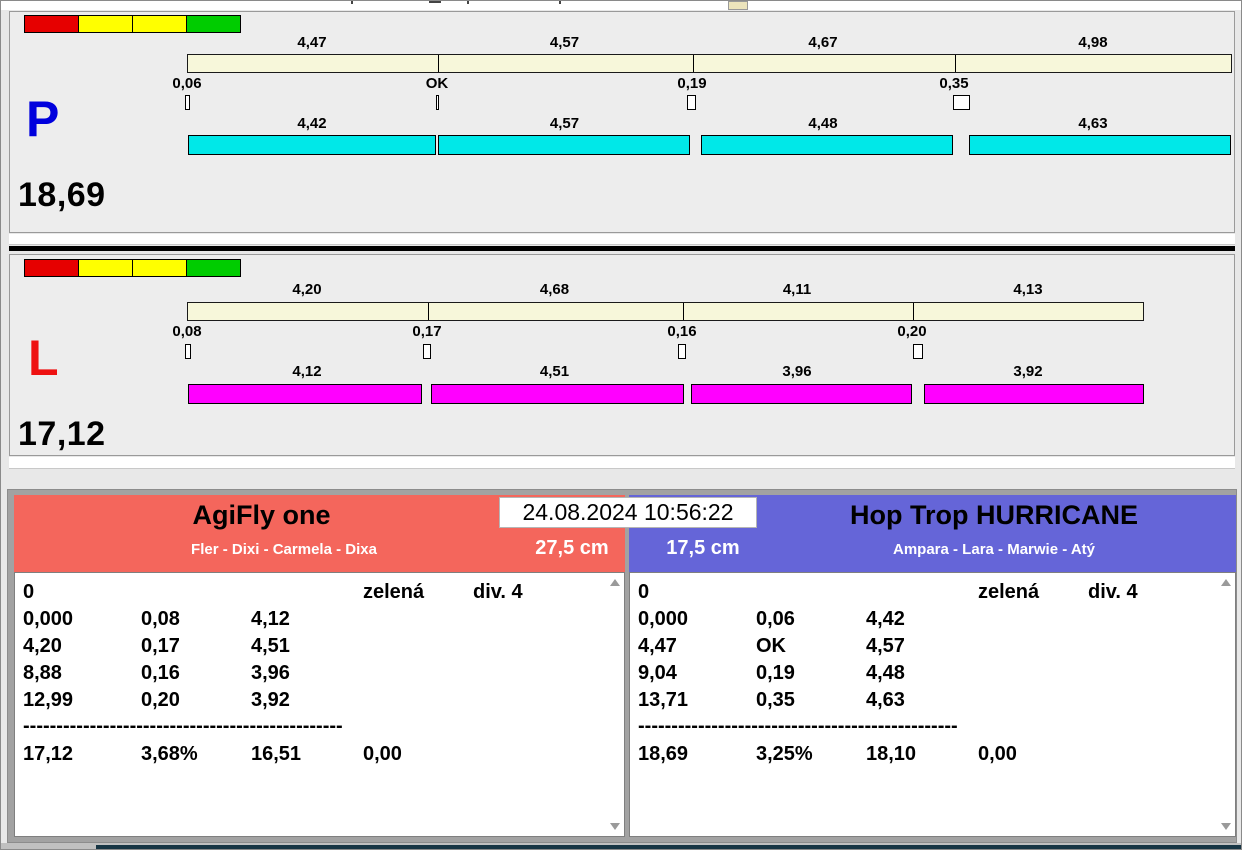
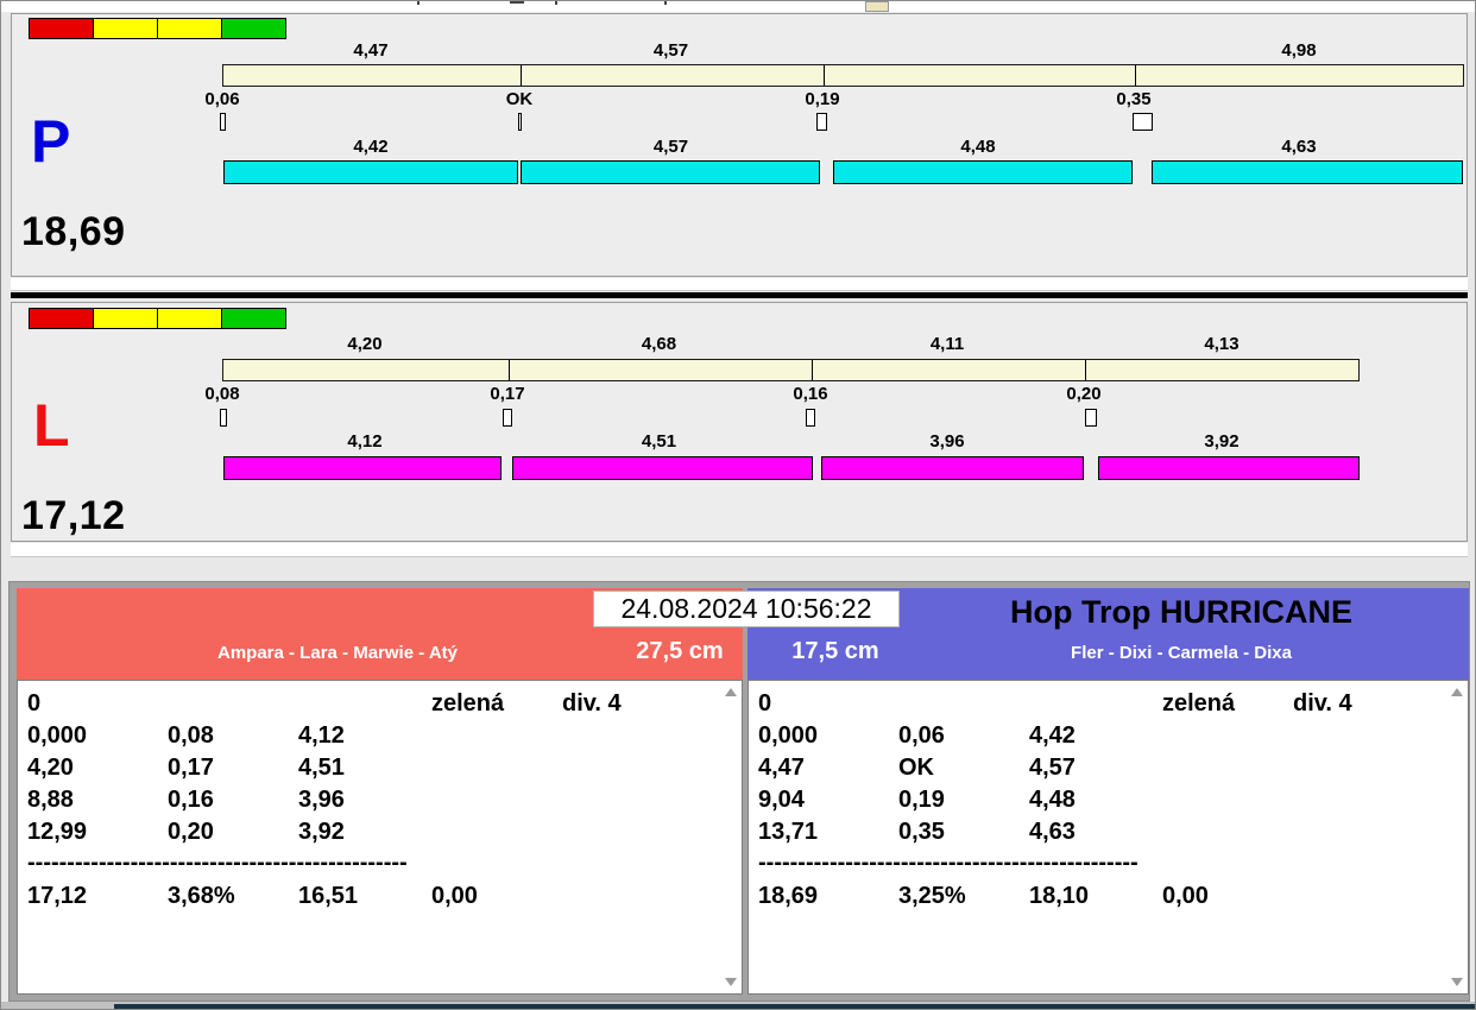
  P
  4,47
  4,57
- 4,67
  4,98
  0,06
  OK
  0,19
  0,35
  4,42
  4,57
  4,48
  4,63
  18,69
  L
  4,20
  4,68
  4,11
  4,13
  0,08
  0,17
  0,16
  0,20
  4,12
  4,51
  3,96
  3,92
  17,12
- AgiFly one
- Fler - Dixi - Carmela - Dixa
+ Ampara - Lara - Marwie - Atý
  27,5 cm
  17,5 cm
  Hop Trop HURRICANE
- Ampara - Lara - Marwie - Atý
+ Fler - Dixi - Carmela - Dixa
  24.08.2024 10:56:22
  0
  zelená
  div. 4
  0,000
  0,08
  4,12
  4,20
  0,17
  4,51
  8,88
  0,16
  3,96
  12,99
  0,20
  3,92
  ------------------------------------------------
  17,12
  3,68%
  16,51
  0,00
  0
  zelená
  div. 4
  0,000
  0,06
  4,42
  4,47
  OK
  4,57
  9,04
  0,19
  4,48
  13,71
  0,35
  4,63
  ------------------------------------------------
  18,69
  3,25%
  18,10
  0,00
